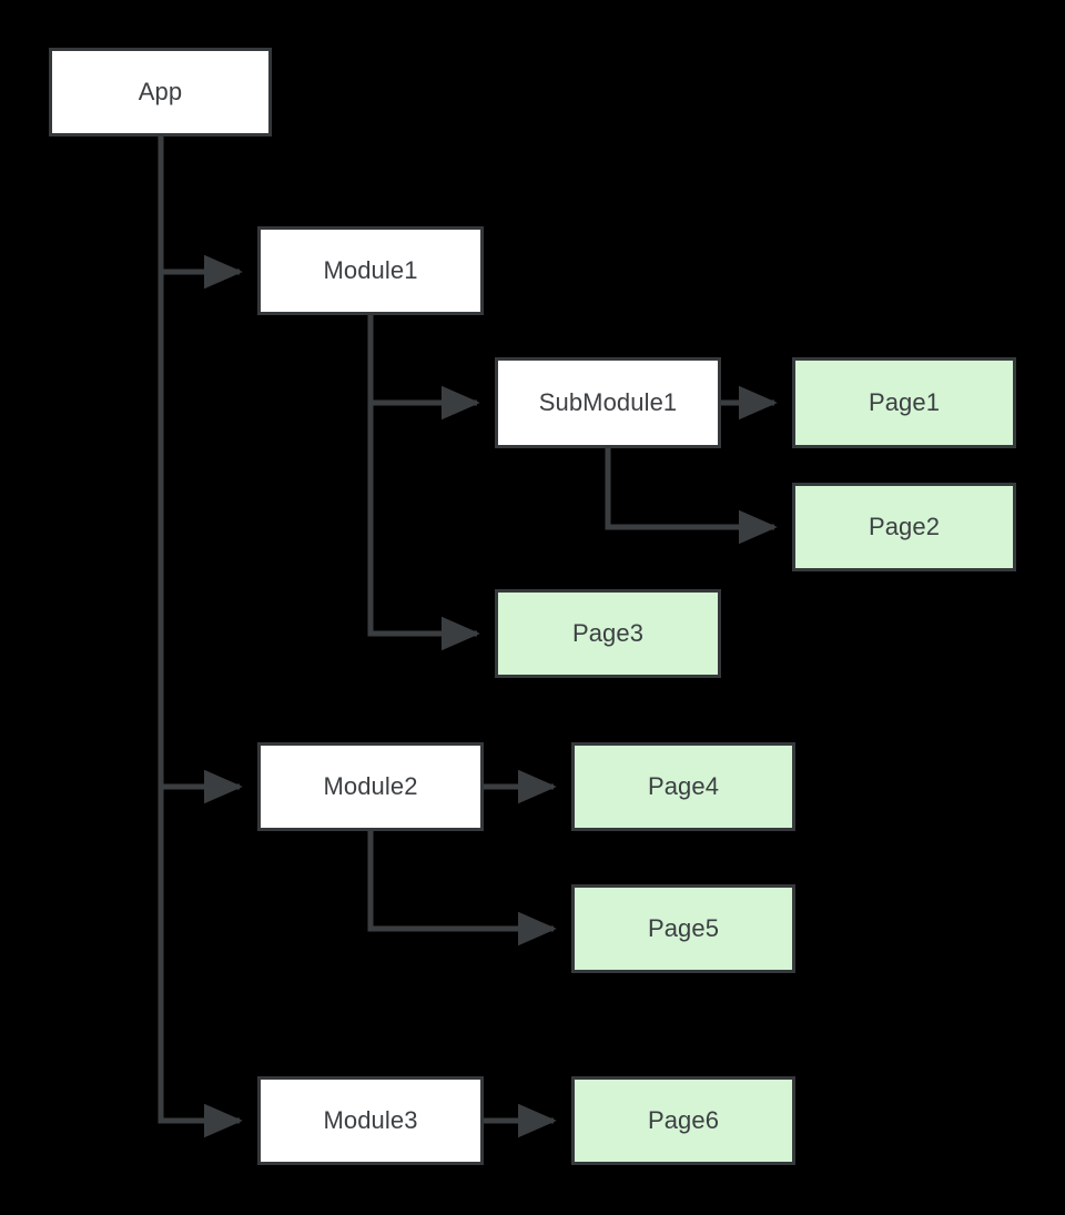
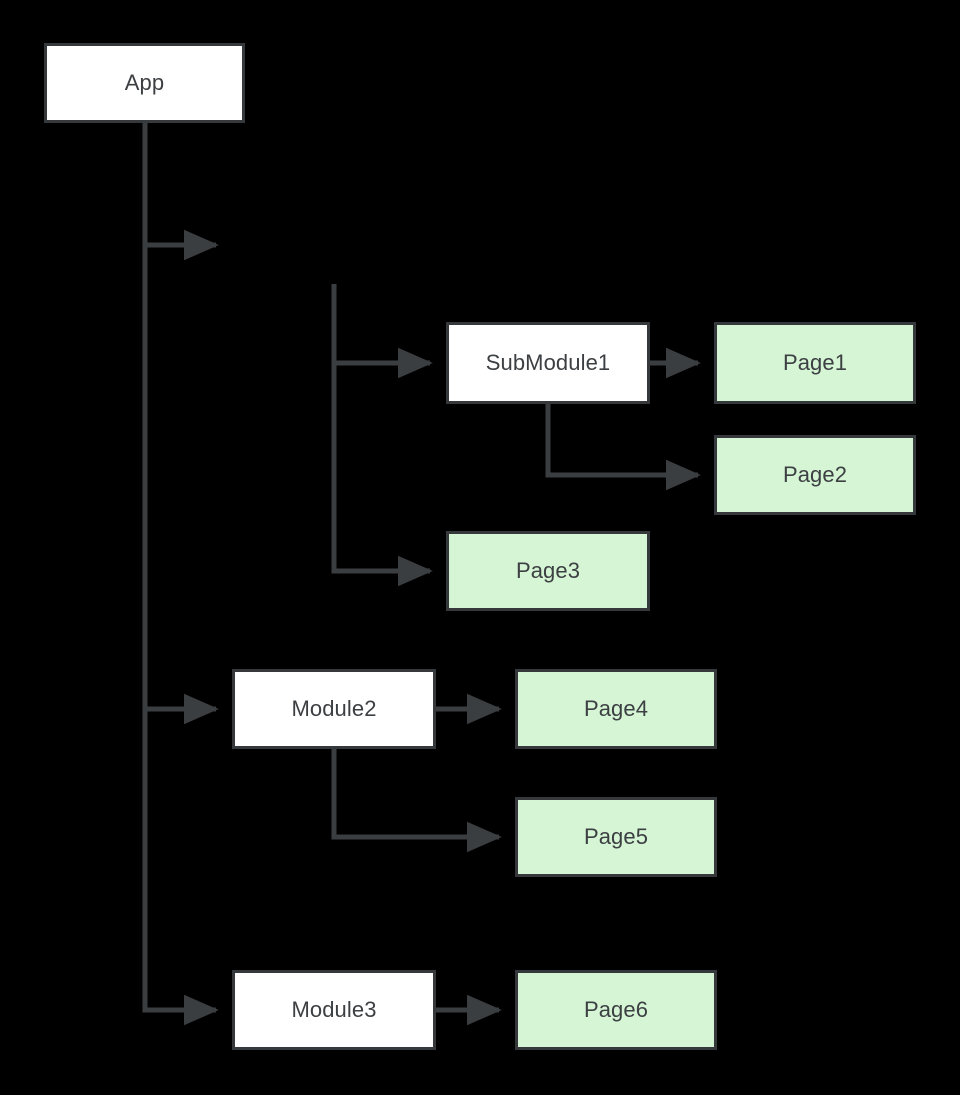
  App
- Module1
  SubModule1
  Page1
  Page2
  Page3
  Module2
  Page4
  Page5
  Module3
  Page6
